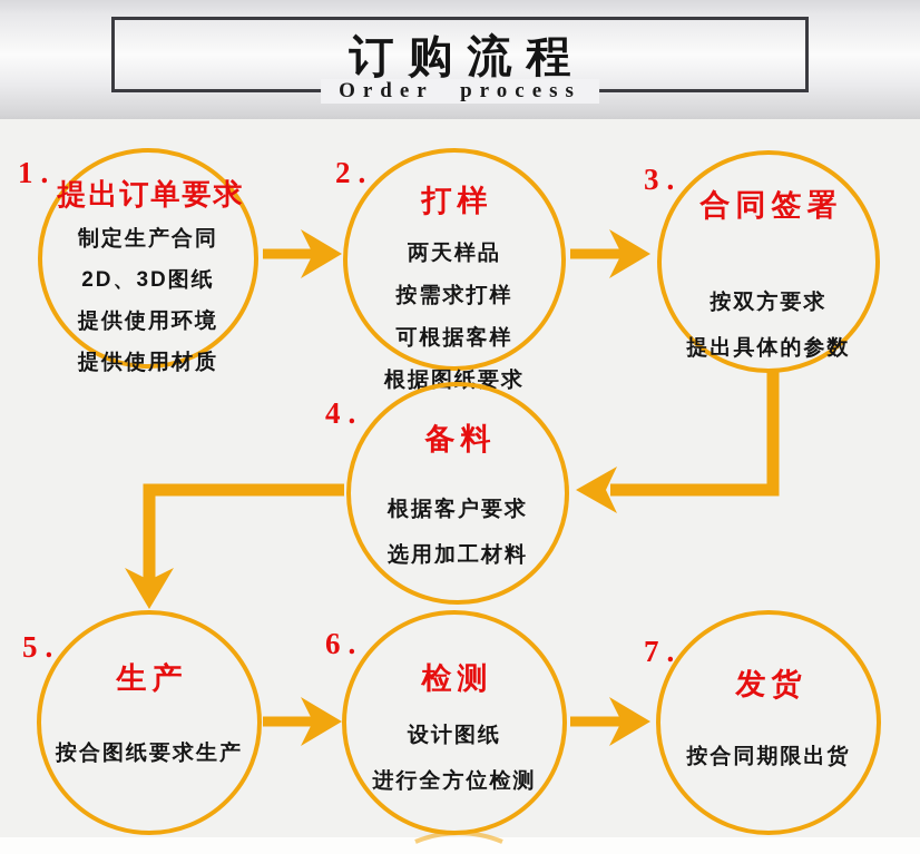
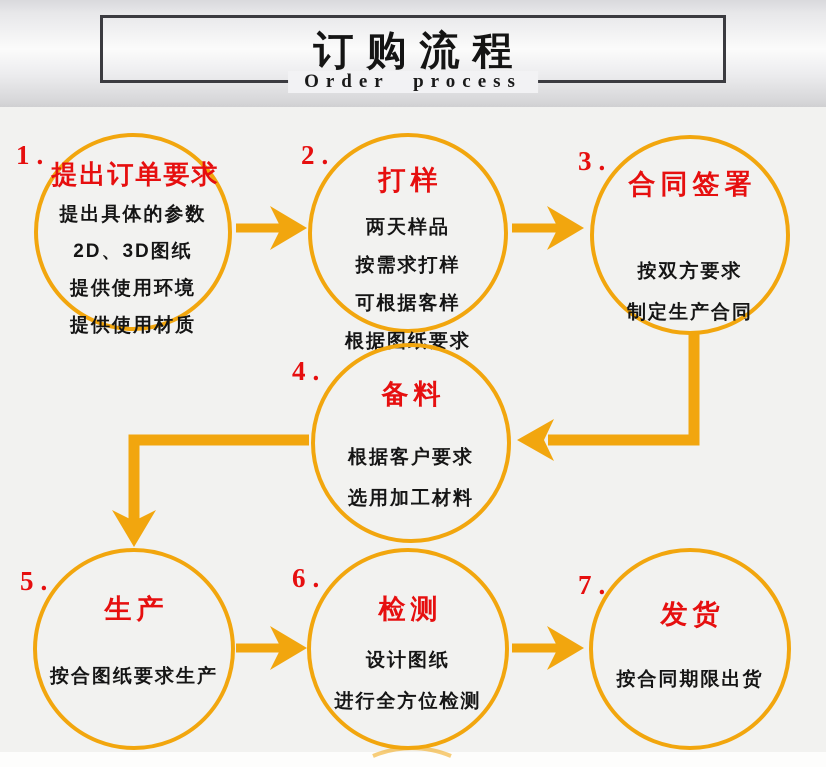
  订购流程
  Order process
  1.
  2.
  3.
  4.
  5.
  6.
  7.
  提出订单要求
- 制定生产合同
+ 提出具体的参数
  2D、3D图纸
  提供使用环境
  提供使用材质
  打样
  两天样品
  按需求打样
  可根据客样
  根据图纸要求
  合同签署
  按双方要求
- 提出具体的参数
+ 制定生产合同
  备料
  根据客户要求
  选用加工材料
  生产
  按合图纸要求生产
  检测
  设计图纸
  进行全方位检测
  发货
  按合同期限出货
